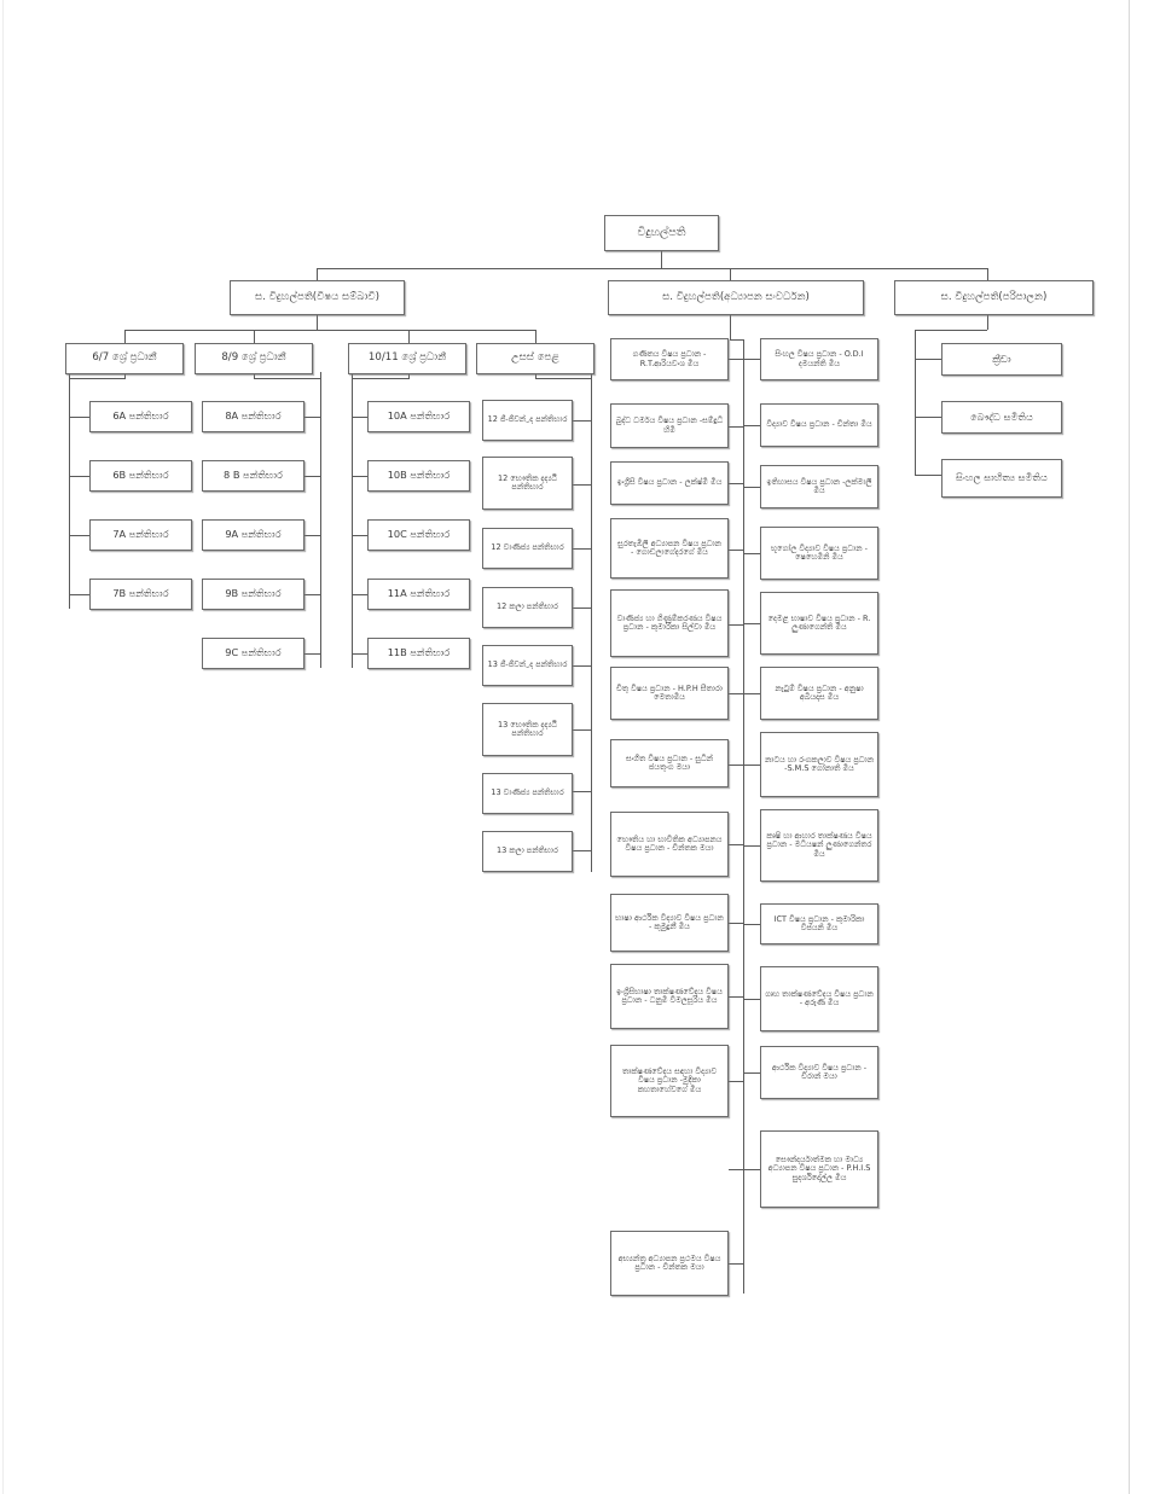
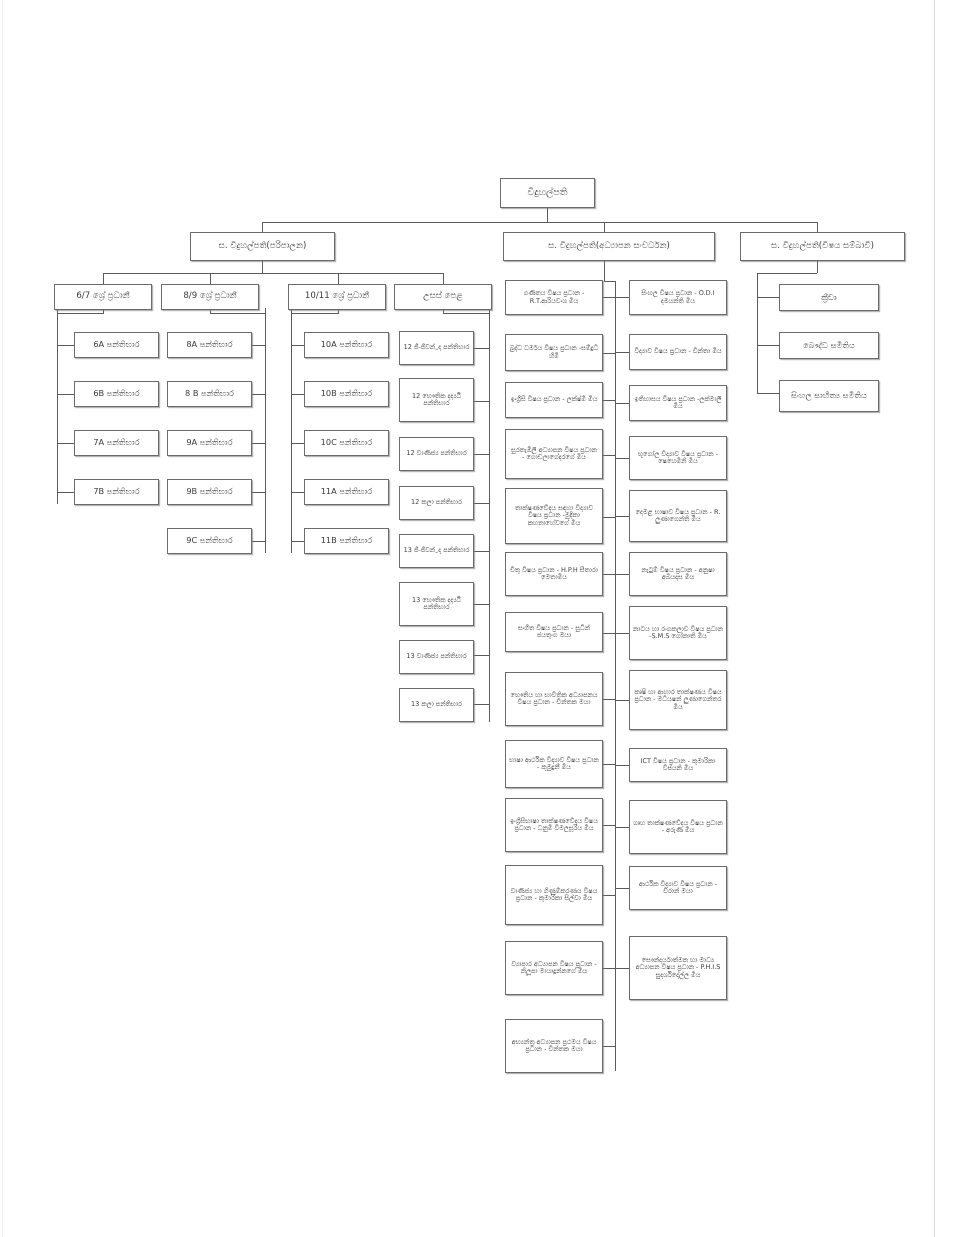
  විදුහල්පති
- ස. විදුහල්පති(විෂය සම්බාවී)
+ ස. විදුහල්පති(පරිපාලන)
  ස. විදුහල්පති(අධ්‍යාපන සංවර්ධන)
- ස. විදුහල්පති(පරිපාලන)
+ ස. විදුහල්පති(විෂය සම්බාවී)
  6/7 ශ්‍රේ ප්‍රධානී
  8/9 ශ්‍රේ ප්‍රධානී
  10/11 ශ්‍රේ ප්‍රධානී
  උසස් පෙළ
  6A පන්තිභාර
  6B පන්තිභාර
  7A පන්තිභාර
  7B පන්තිභාර
  8A පන්තිභාර
  8 B පන්තිභාර
  9A පන්තිභාර
  9B පන්තිභාර
  9C පන්තිභාර
  10A පන්තිභාර
  10B පන්තිභාර
  10C පන්තිභාර
  11A පන්තිභාර
  11B පන්තිභාර
  12 ජී-ජීවන් ‍්‍රද පන්තිභාර
  12 භෞතික දද්‍යඨී පන්තිභාර
  12 වාණිජ්‍ය පන්තිභාර
  12 කලා පන්තිභාර
  13 ජී-ජීවන් ‍්‍රද පන්තිභාර
  13 භෞතික දද්‍යඨී පන්තිභාර
  13 වාණිජ්‍ය පන්තිභාර
  13 කලා පන්තිභාර
  ගණිතය විෂය ප්‍රධාන - R.T.ආරියවංශ මිය
  බුද්ධ ධර්මය විෂය ප්‍රධාන -සම්දුධි හිමි
  ඉංග්‍රීසි විෂය ප්‍රධාන - ලක්ෂ්මී මිය
  සුරතැඹිලි අධ්‍යාපන විෂය ප්‍රධාන - ගොඩලාගේදරගේ මිය
- වාණිජ්‍ය හා ගිණුම්කරණය විෂය ප්‍රධාන - කුමාරිකා සිල්වා මිය
+ තාක්ෂණවේදය සඳහා විද්‍යාව විෂය ප්‍රධාන -මුදිකා කහතාහේවගේ මිය
  චිතු විෂය ප්‍රධාන - H.P.H සීතාරා මෙතාමිය
  සංගීත විෂය ප්‍රධාන - සුධීන් ජයතුංග මයා
  භෞතිය හා භාවිතික අධ්‍යාපනය විෂය ප්‍රධාන - චින්තක මයා
  භාෂා ආර්ථික විද්‍යාව විෂය ප්‍රධාන - කුමුදුනී මිය
  ඉංග්‍රීසිභාෂා තාක්ෂණවේදය විෂය ප්‍රධාන - ධනුමි විමලසූරිය මිය
- තාක්ෂණවේදය සඳහා විද්‍යාව විෂය ප්‍රධාන -මුදිකා කහතාහේවගේ මිය
+ වාණිජ්‍ය හා ගිණුම්කරණය විෂය ප්‍රධාන - කුමාරිකා සිල්වා මිය
+ ව්‍යාපාර අධ්‍යාපන විෂය ප්‍රධාන - නිලූපා මායාදුන්නගේ මිය
  අභ්‍යන්ත්‍ර අධ්‍යාපන ප්‍රථමය විෂය ප්‍රධාන - චින්තක මයා
  සිංහල විෂය ප්‍රධාන - O.D.I දමයන්ති මිය
  විද්‍යාව විෂය ප්‍රධාන - චින්තා මිය
  ඉතිහාසය විෂය ප්‍රධාන -ලක්මාලී මිය
  භූගෝල විද්‍යාව විෂය ප්‍රධාන - ෂෙහෙමිනි මිය
  දෙමළ භාෂාව විෂය ප්‍රධාන - R. ලුණාගෙන්ති මිය
  නැටුම් විෂය ප්‍රධාන - අනුෂා අබියදාස මිය
  නාටය හා රංගකලාව විෂය ප්‍රධාන -S.M.S ගෝනාති මිය
  කෘෂි හා ආහාර තාක්ෂණය විෂය ප්‍රධාන - මධියෂන් ලුණාගෙන්තර මිය
  ICT විෂය ප්‍රධාන - කුමාරිකා විජයනි මිය
  ගෘහ තාක්ෂණවේදය විෂය ප්‍රධාන - අරුණි මිය
  ආර්ථික විද්‍යාව විෂය ප්‍රධාන - චිරාන් මයා
  සෞන්දර්යාත්මක හා මාධ්‍ය අධ්‍යාපන විෂය ප්‍රධාන - P.H.I.S සුදර්ශිදේල්ල මිය
  ක්‍රීඩා
  බෞද්ධ සමිතිය
  සිංහල සාහිත්‍ය සමිතිය
